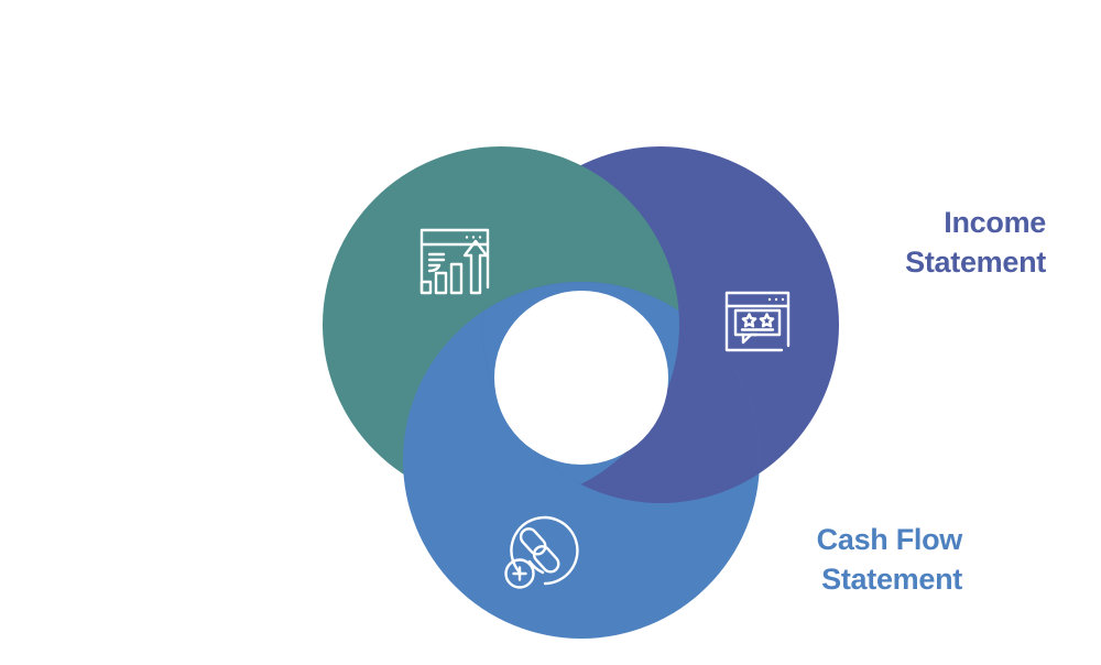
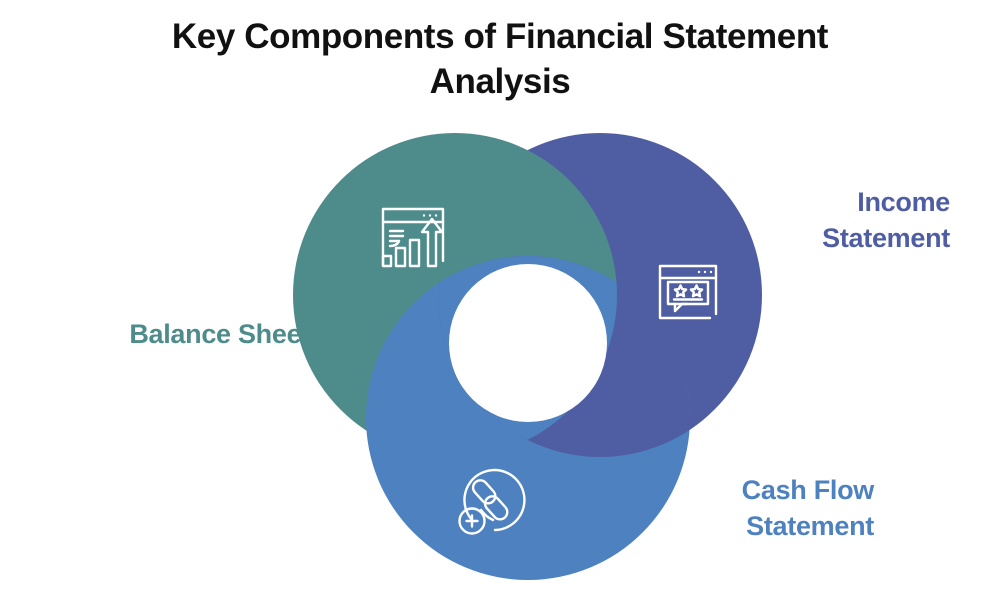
+ Key Components of Financial Statement Analysis
+ Balance Sheet
  Income
  Statement
  Cash Flow
  Statement
